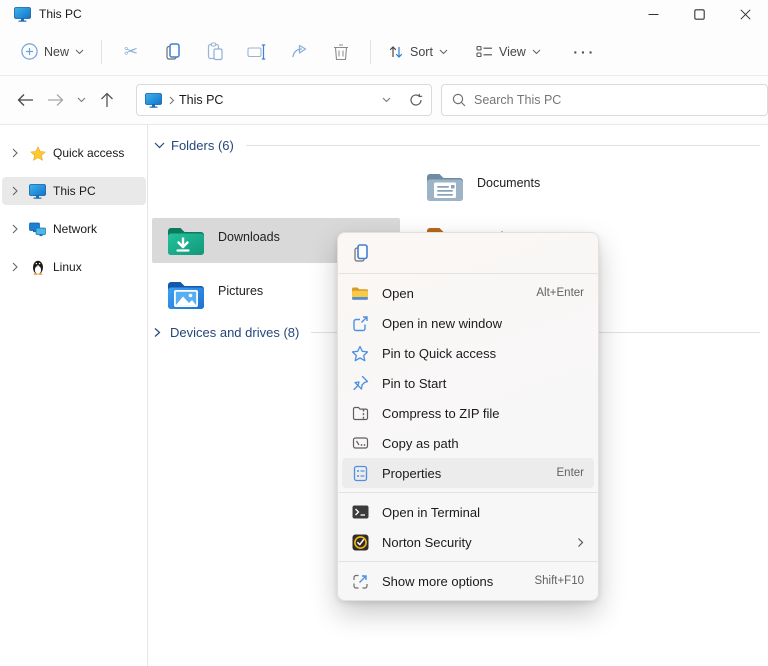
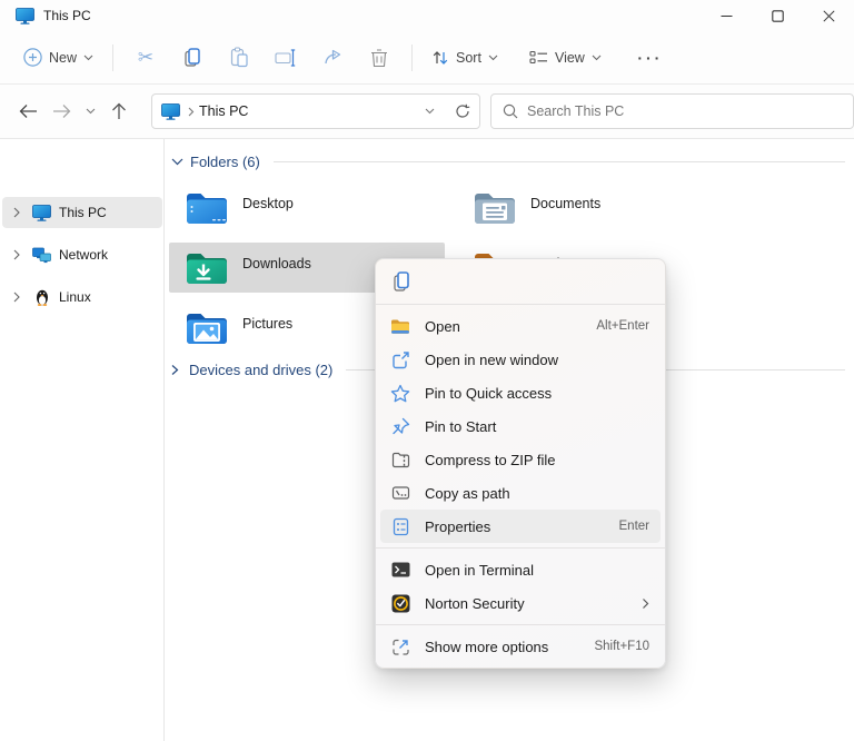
  This PC
  New
  ✂
  Sort
  View
  ···
  This PC
  Search This PC
- Quick access
  This PC
  Network
  Linux
  Folders (6)
+ Desktop
  Documents
  Downloads
  Pictures
- Devices and drives (8)
+ Devices and drives (2)
  Open
  Alt+Enter
  Open in new window
  Pin to Quick access
  Pin to Start
  Compress to ZIP file
  Copy as path
  Properties
  Enter
  Open in Terminal
  Norton Security
  Show more options
  Shift+F10
